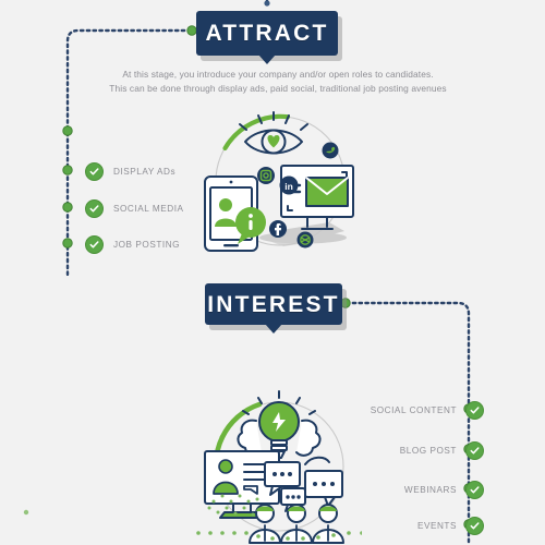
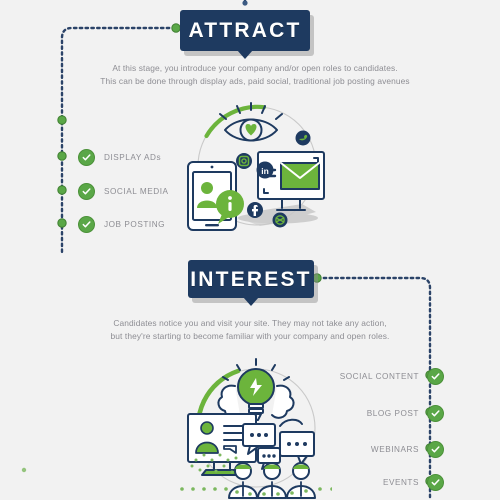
  ATTRACT
  At this stage, you introduce your company and/or open roles to candidates.
  This can be done through display ads, paid social, traditional job posting avenues
  DISPLAY ADs
  SOCIAL MEDIA
  JOB POSTING
  in
  INTEREST
+ Candidates notice you and visit your site. They may not take any action,
+ but they're starting to become familiar with your company and open roles.
  SOCIAL CONTENT
  BLOG POST
  WEBINARS
  EVENTS
